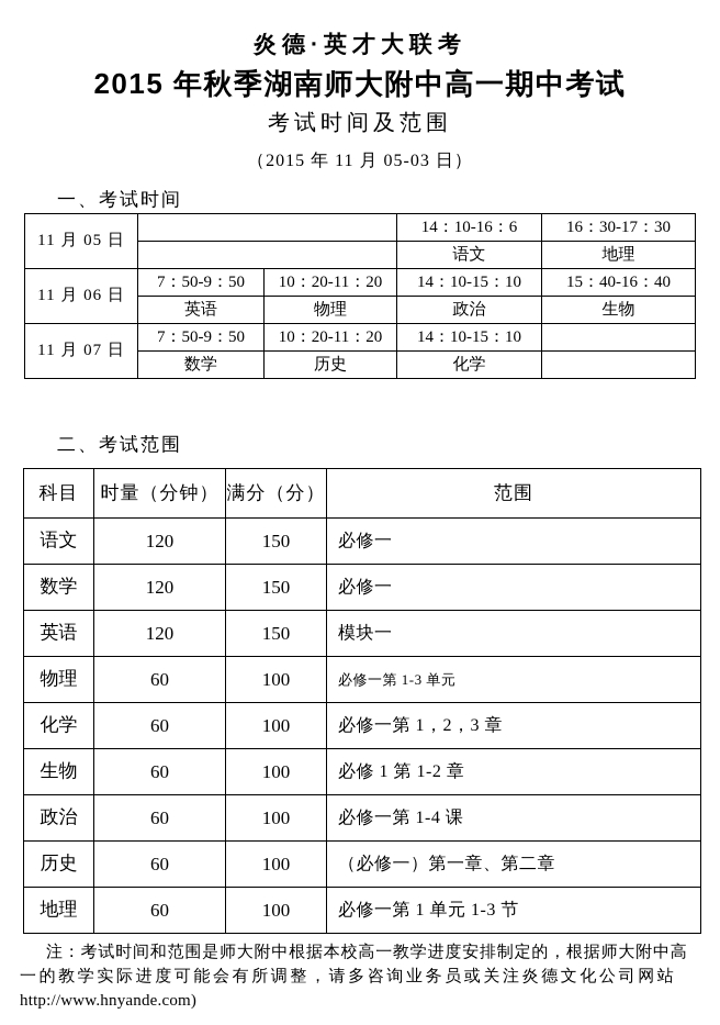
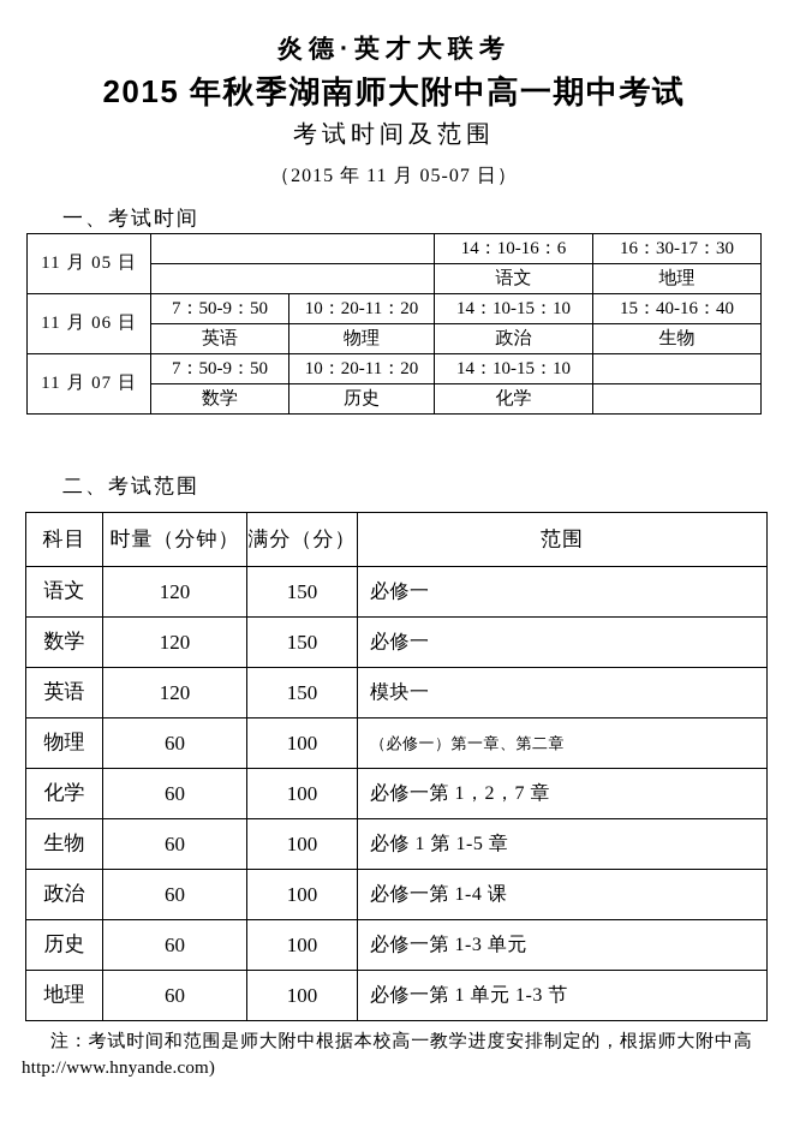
  炎德·英才大联考
  2015 年秋季湖南师大附中高一期中考试
  考试时间及范围
- （2015 年 11 月 05-03 日）
+ （2015 年 11 月 05-07 日）
  一、考试时间
  11 月 05 日		14：10-16：6	16：30-17：30
  	语文	地理
  11 月 06 日	7：50-9：50	10：20-11：20	14：10-15：10	15：40-16：40
  英语	物理	政治	生物
  11 月 07 日	7：50-9：50	10：20-11：20	14：10-15：10
  数学	历史	化学
  二、考试范围
  科目	时量（分钟）	满分（分）	范围
  语文	120	150	必修一
  数学	120	150	必修一
  英语	120	150	模块一
- 物理	60	100	必修一第 1-3 单元
+ 物理	60	100	（必修一）第一章、第二章
- 化学	60	100	必修一第 1，2，3 章
+ 化学	60	100	必修一第 1，2，7 章
- 生物	60	100	必修 1 第 1-2 章
+ 生物	60	100	必修 1 第 1-5 章
  政治	60	100	必修一第 1-4 课
- 历史	60	100	（必修一）第一章、第二章
+ 历史	60	100	必修一第 1-3 单元
  地理	60	100	必修一第 1 单元 1-3 节
  注：考试时间和范围是师大附中根据本校高一教学进度安排制定的，根据师大附中高
- 一的教学实际进度可能会有所调整，请多咨询业务员或关注炎德文化公司网站
  http://www.hnyande.com)
